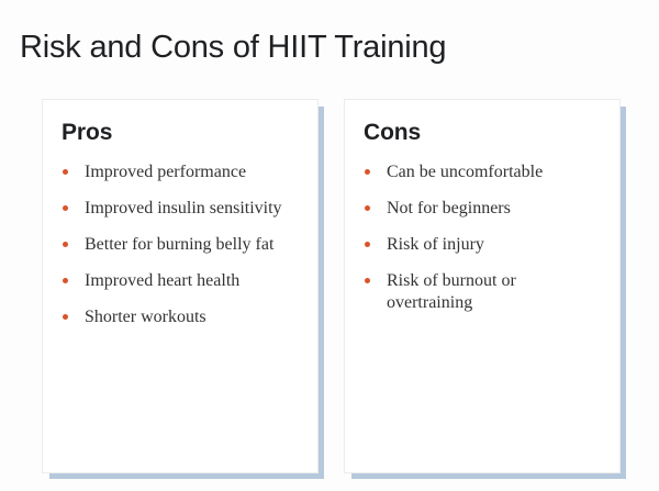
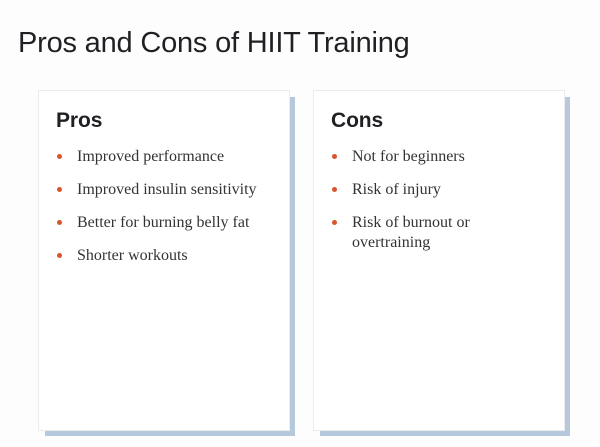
- Risk and Cons of HIIT Training
+ Pros and Cons of HIIT Training
  Pros
  Improved performance
  Improved insulin sensitivity
  Better for burning belly fat
- Improved heart health
  Shorter workouts
  Cons
- Can be uncomfortable
  Not for beginners
  Risk of injury
  Risk of burnout or overtraining
